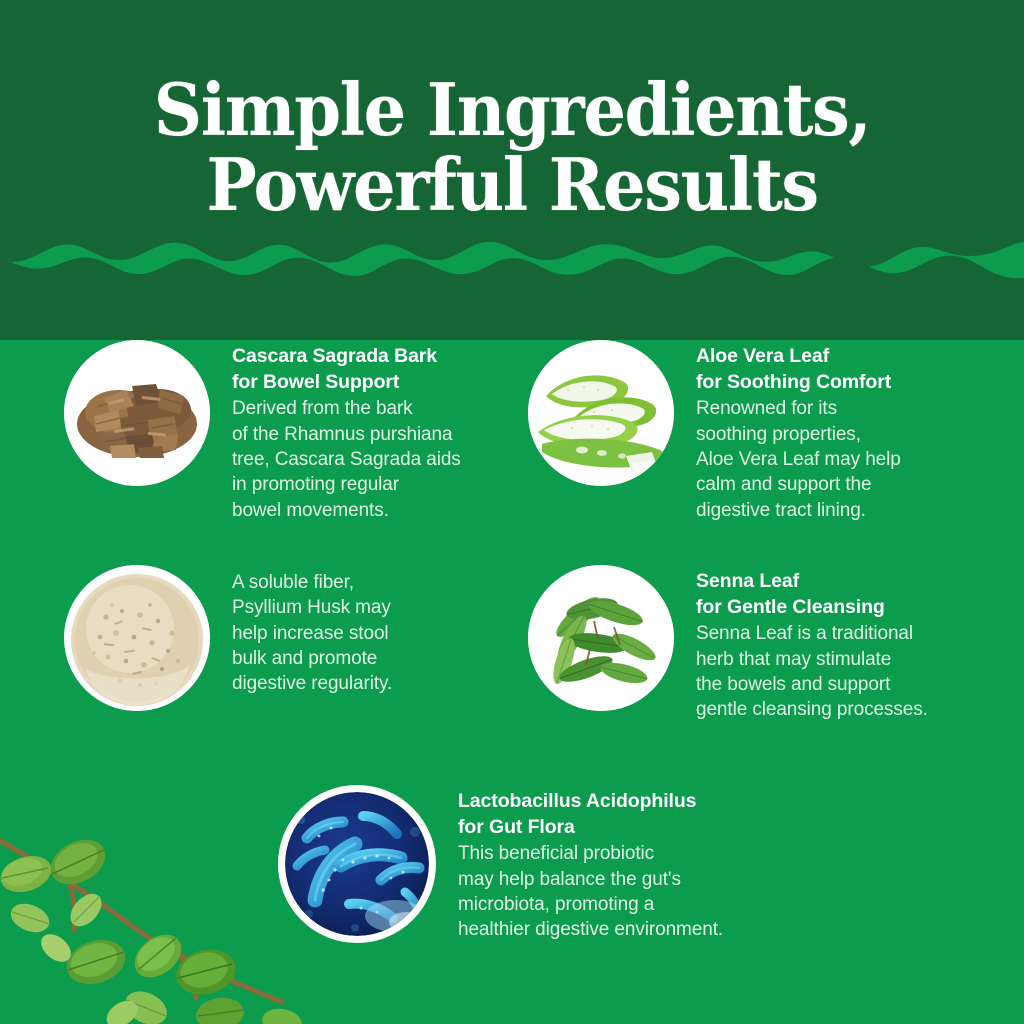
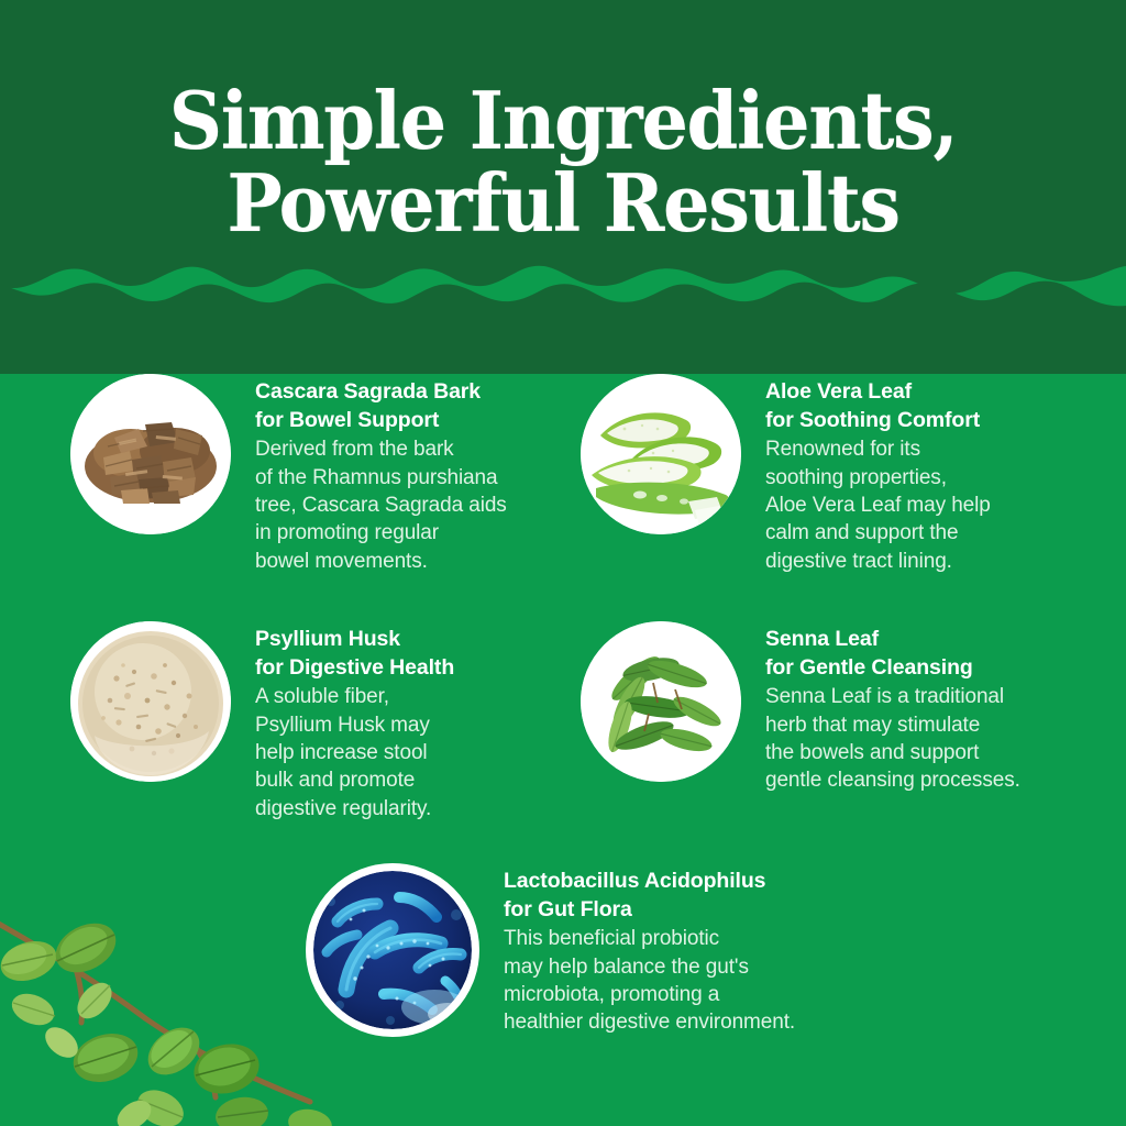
  Simple Ingredients,
  Powerful Results
  Cascara Sagrada Bark
  for Bowel Support
  Derived from the bark
  of the Rhamnus purshiana
  tree, Cascara Sagrada aids
  in promoting regular
  bowel movements.
  Aloe Vera Leaf
  for Soothing Comfort
  Renowned for its
  soothing properties,
  Aloe Vera Leaf may help
  calm and support the
  digestive tract lining.
+ Psyllium Husk
+ for Digestive Health
  A soluble fiber,
  Psyllium Husk may
  help increase stool
  bulk and promote
  digestive regularity.
  Senna Leaf
  for Gentle Cleansing
  Senna Leaf is a traditional
  herb that may stimulate
  the bowels and support
  gentle cleansing processes.
  Lactobacillus Acidophilus
  for Gut Flora
  This beneficial probiotic
  may help balance the gut's
  microbiota, promoting a
  healthier digestive environment.
